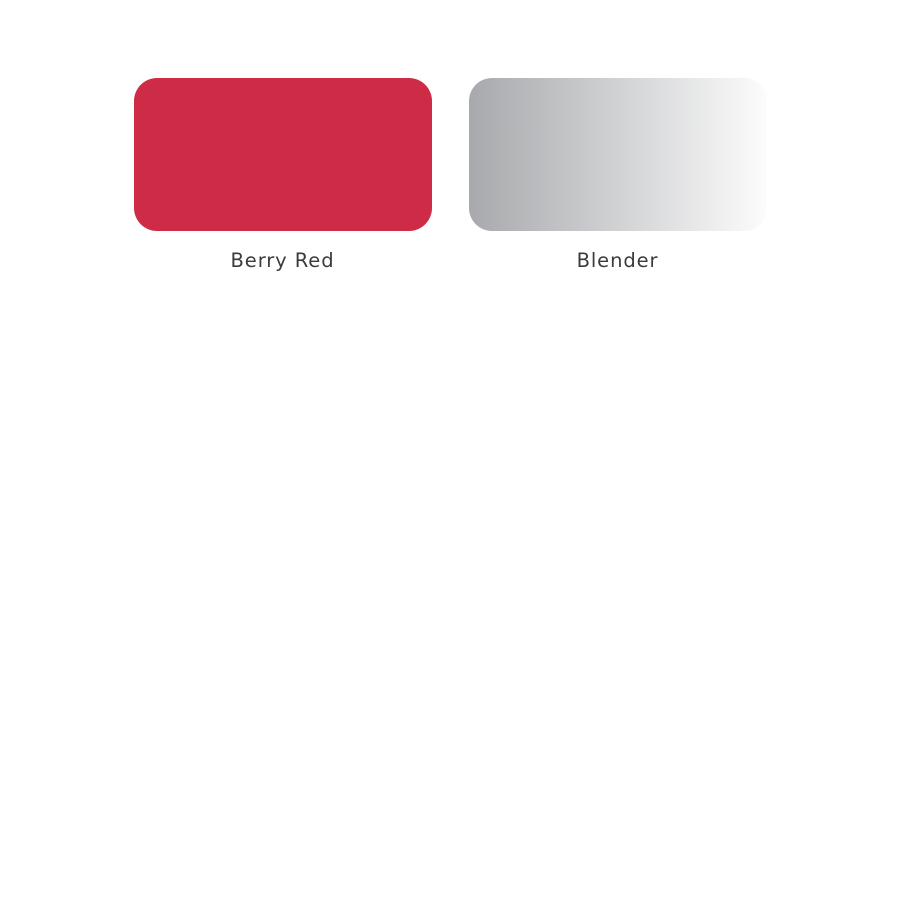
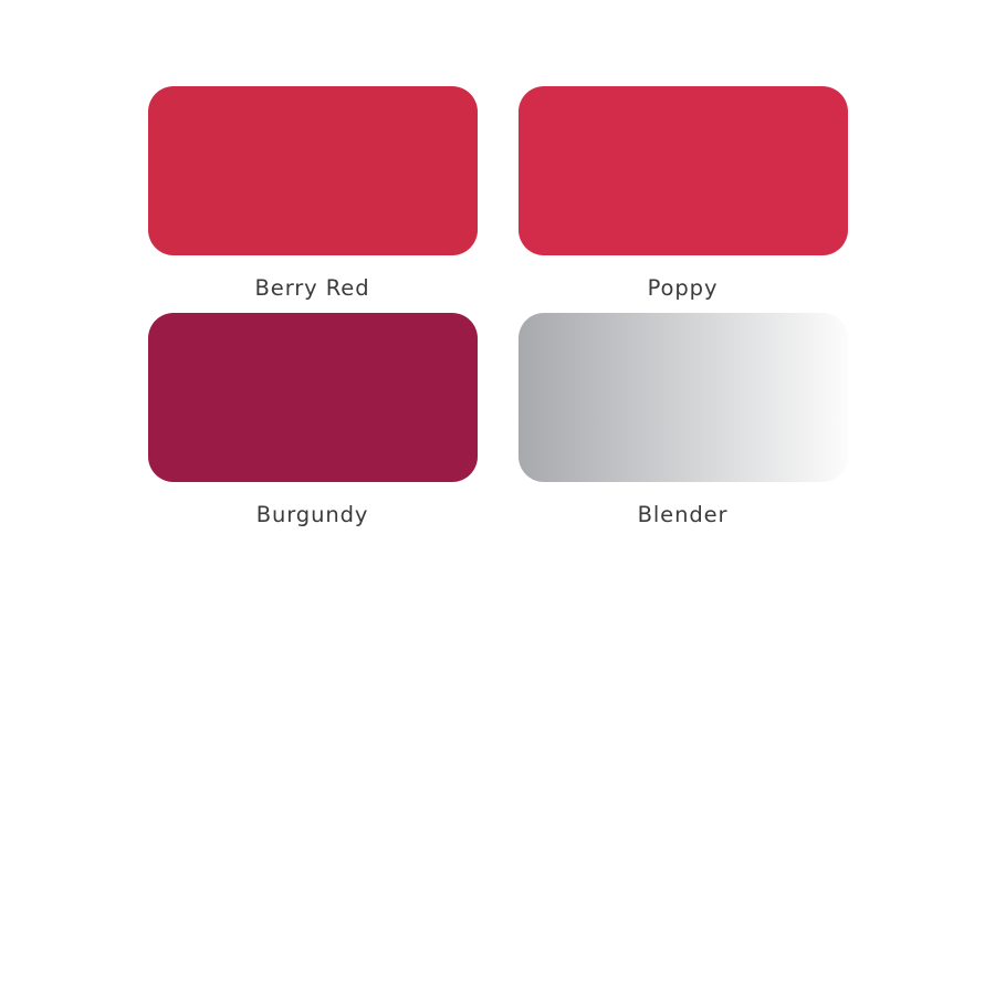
  Berry Red
+ Poppy
+ Burgundy
  Blender
